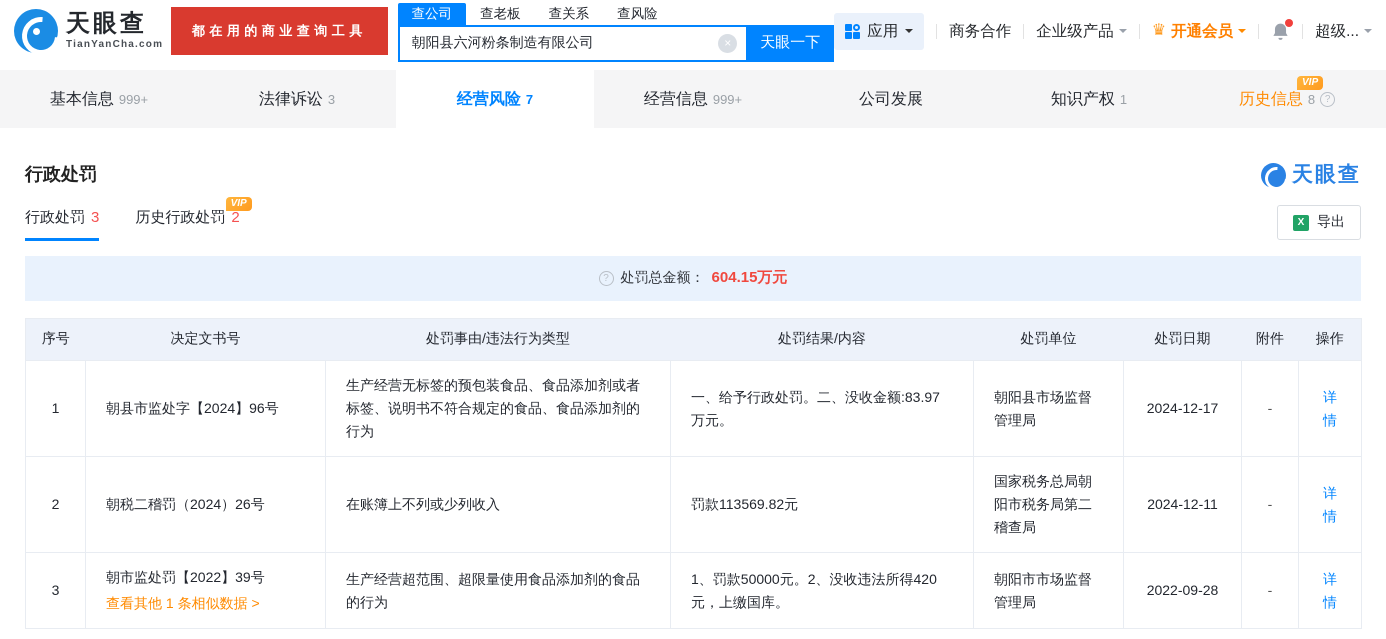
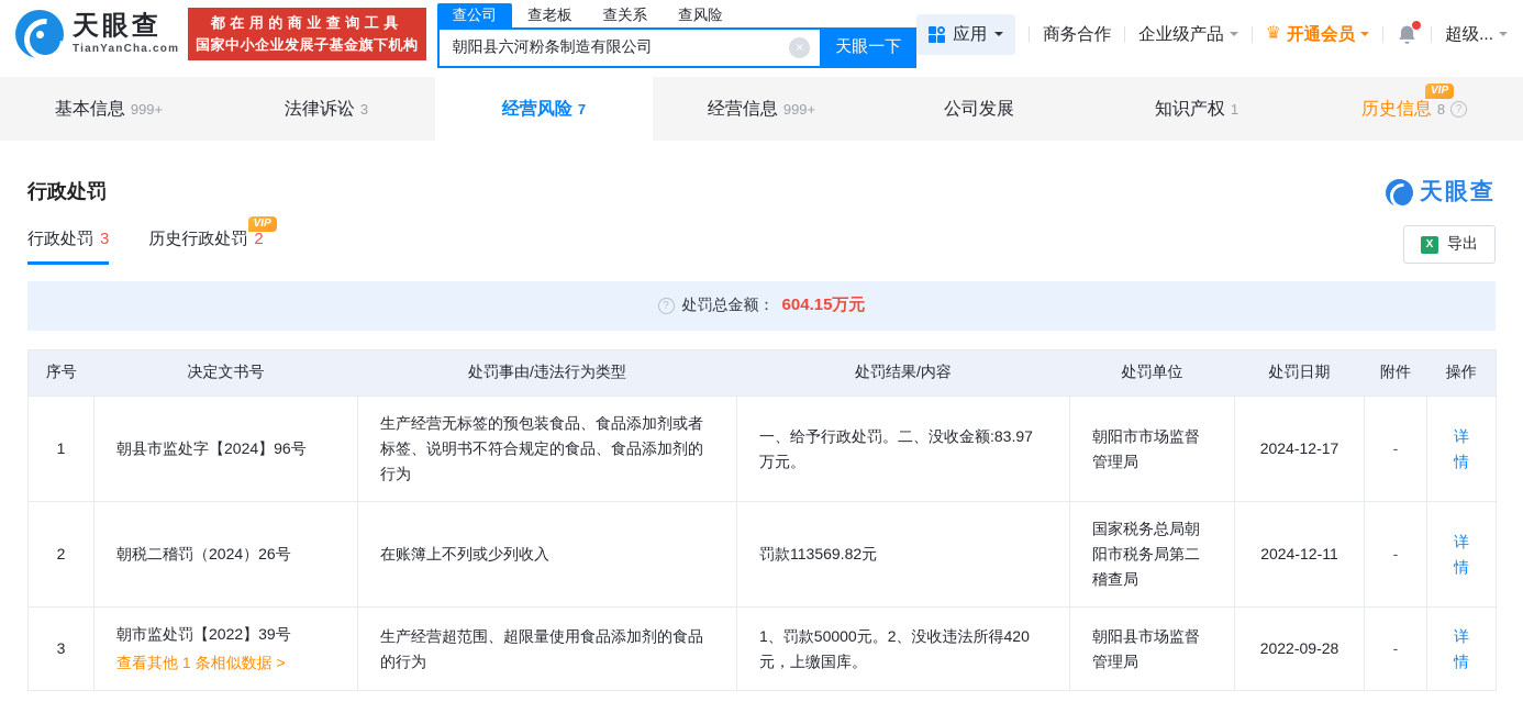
  天眼查
  TianYanCha.com
  都在用的商业查询工具
+ 国家中小企业发展子基金旗下机构
  查公司
  查老板
  查关系
  查风险
  朝阳县六河粉条制造有限公司
  ×
  天眼一下
  应用
  商务合作
  企业级产品
  ♛
  开通会员
  超级...
  基本信息
  999+
  法律诉讼
  3
  经营风险
  7
  经营信息
  999+
  公司发展
  知识产权
  1
  历史信息
  8
  VIP
  ?
  行政处罚
  天眼查
  行政处罚 3
  历史行政处罚 2
  VIP
  X
  导出
  ?
  处罚总金额：
  604.15万元
  序号	决定文书号	处罚事由/违法行为类型	处罚结果/内容	处罚单位	处罚日期	附件	操作
- 1	朝县市监处字【2024】96号	生产经营无标签的预包装食品、食品添加剂或者标签、说明书不符合规定的食品、食品添加剂的行为	一、给予行政处罚。二、没收金额:83.97万元。	朝阳县市场监督管理局	2024-12-17	-	详情
+ 1	朝县市监处字【2024】96号	生产经营无标签的预包装食品、食品添加剂或者标签、说明书不符合规定的食品、食品添加剂的行为	一、给予行政处罚。二、没收金额:83.97万元。	朝阳市市场监督管理局	2024-12-17	-	详情
  2	朝税二稽罚（2024）26号	在账簿上不列或少列收入	罚款113569.82元	国家税务总局朝阳市税务局第二稽查局	2024-12-11	-	详情
- 3	朝市监处罚【2022】39号查看其他 1 条相似数据 >	生产经营超范围、超限量使用食品添加剂的食品的行为	1、罚款50000元。2、没收违法所得420元，上缴国库。	朝阳市市场监督管理局	2022-09-28	-	详情
+ 3	朝市监处罚【2022】39号查看其他 1 条相似数据 >	生产经营超范围、超限量使用食品添加剂的食品的行为	1、罚款50000元。2、没收违法所得420元，上缴国库。	朝阳县市场监督管理局	2022-09-28	-	详情
